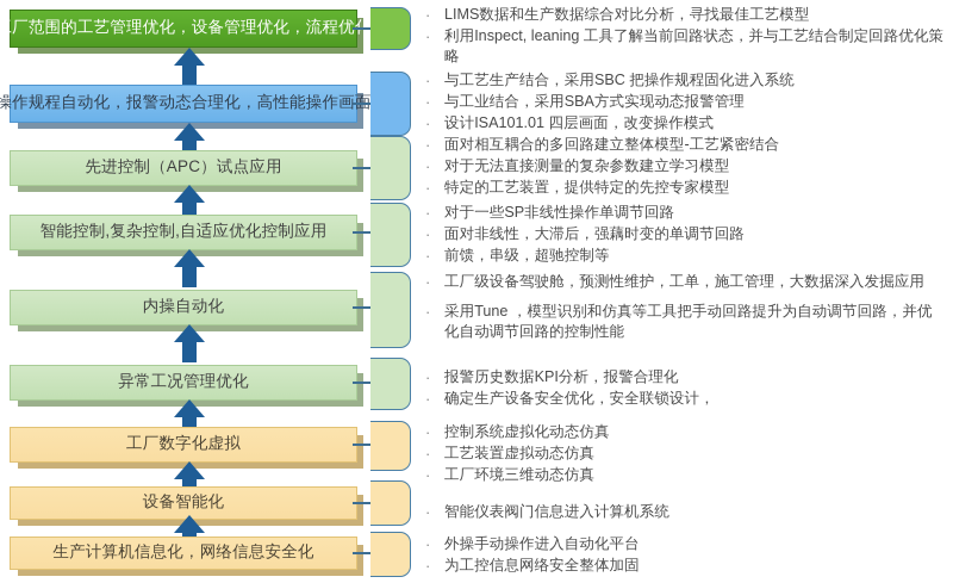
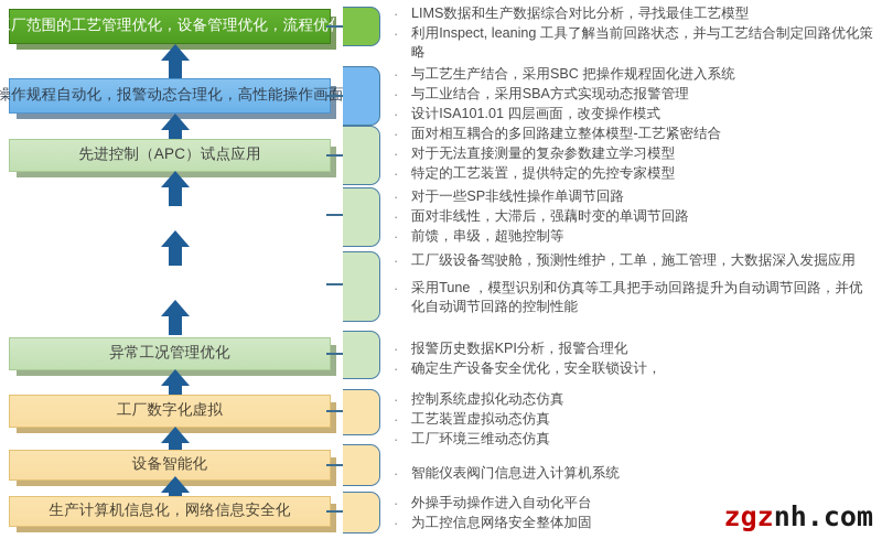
  工厂范围的工艺管理优化，设备管理优化，流程优
  操作规程自动化，报警动态合理化，高性能操作画
  先进控制（APC）试点应用
- 智能控制,复杂控制,自适应优化控制应用
- 内操自动化
  异常工况管理优化
  工厂数字化虚拟
  设备智能化
  生产计算机信息化，网络信息安全化
  ·
  LIMS数据和生产数据综合对比分析，寻找最佳工艺模型
  ·
  利用Inspect, leaning 工具了解当前回路状态，并与工艺结合制定回路优化策略
  ·
  与工艺生产结合，采用SBC 把操作规程固化进入系统
  ·
  与工业结合，采用SBA方式实现动态报警管理
  ·
  设计ISA101.01 四层画面，改变操作模式
  ·
  面对相互耦合的多回路建立整体模型-工艺紧密结合
  ·
  对于无法直接测量的复杂参数建立学习模型
  ·
  特定的工艺装置，提供特定的先控专家模型
  ·
  对于一些SP非线性操作单调节回路
  ·
  面对非线性，大滞后，强藕时变的单调节回路
  ·
  前馈，串级，超驰控制等
  ·
  工厂级设备驾驶舱，预测性维护，工单，施工管理，大数据深入发掘应用
  ·
  采用Tune ，模型识别和仿真等工具把手动回路提升为自动调节回路，并优化自动调节回路的控制性能
  ·
  报警历史数据KPI分析，报警合理化
  ·
  确定生产设备安全优化，安全联锁设计，
  ·
  控制系统虚拟化动态仿真
  ·
  工艺装置虚拟动态仿真
  ·
  工厂环境三维动态仿真
  ·
  智能仪表阀门信息进入计算机系统
  ·
  外操手动操作进入自动化平台
  ·
  为工控信息网络安全整体加固
+ zgznh.com
